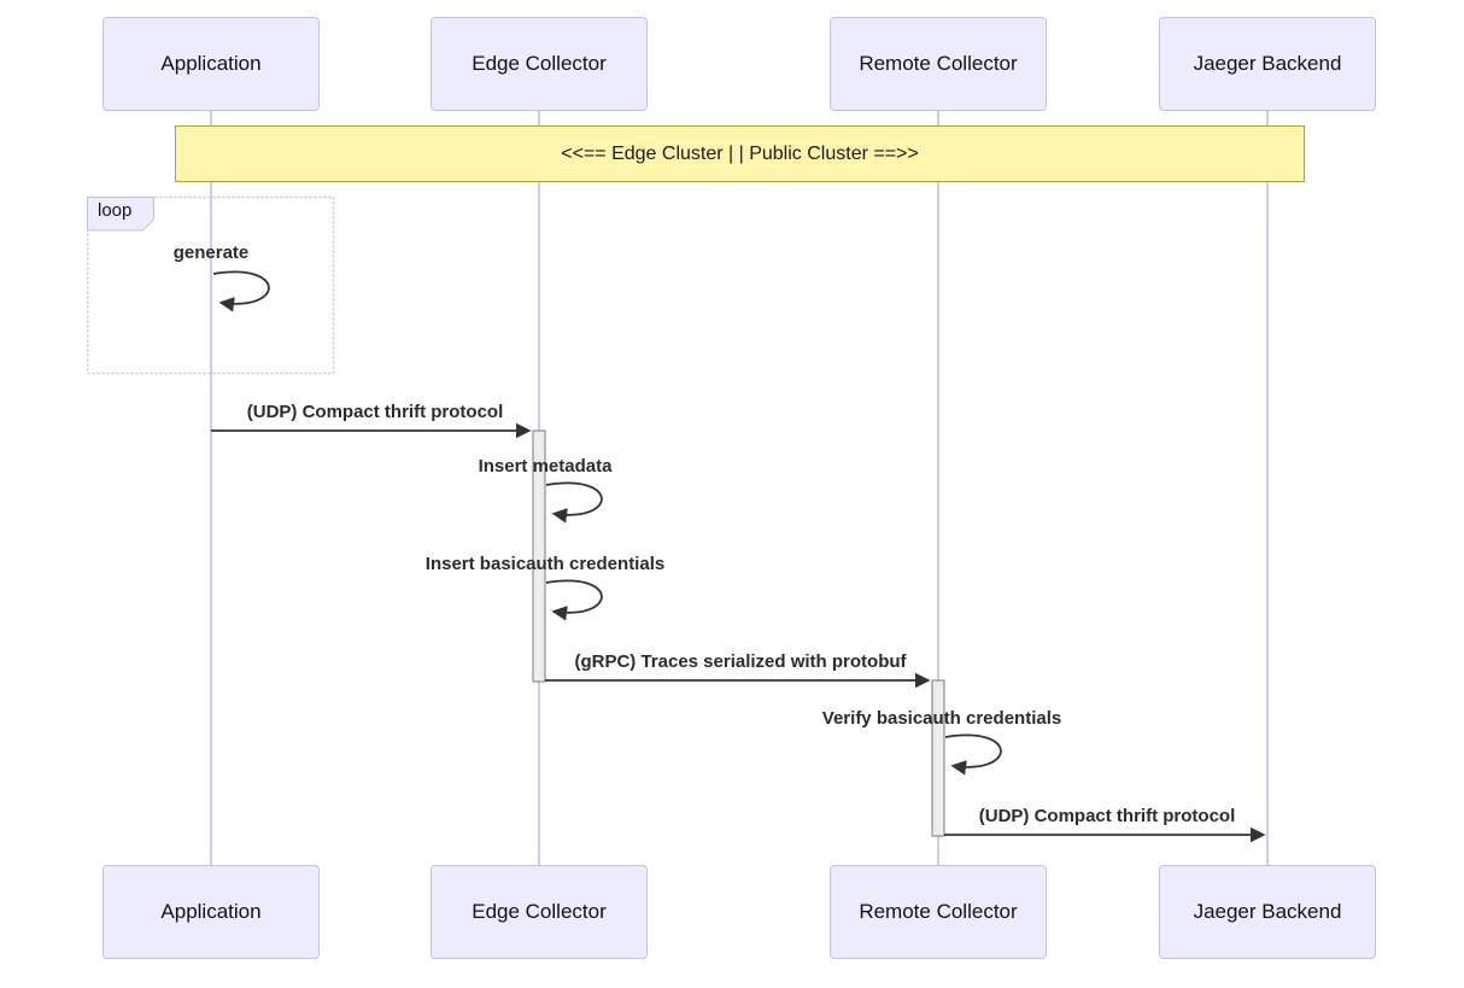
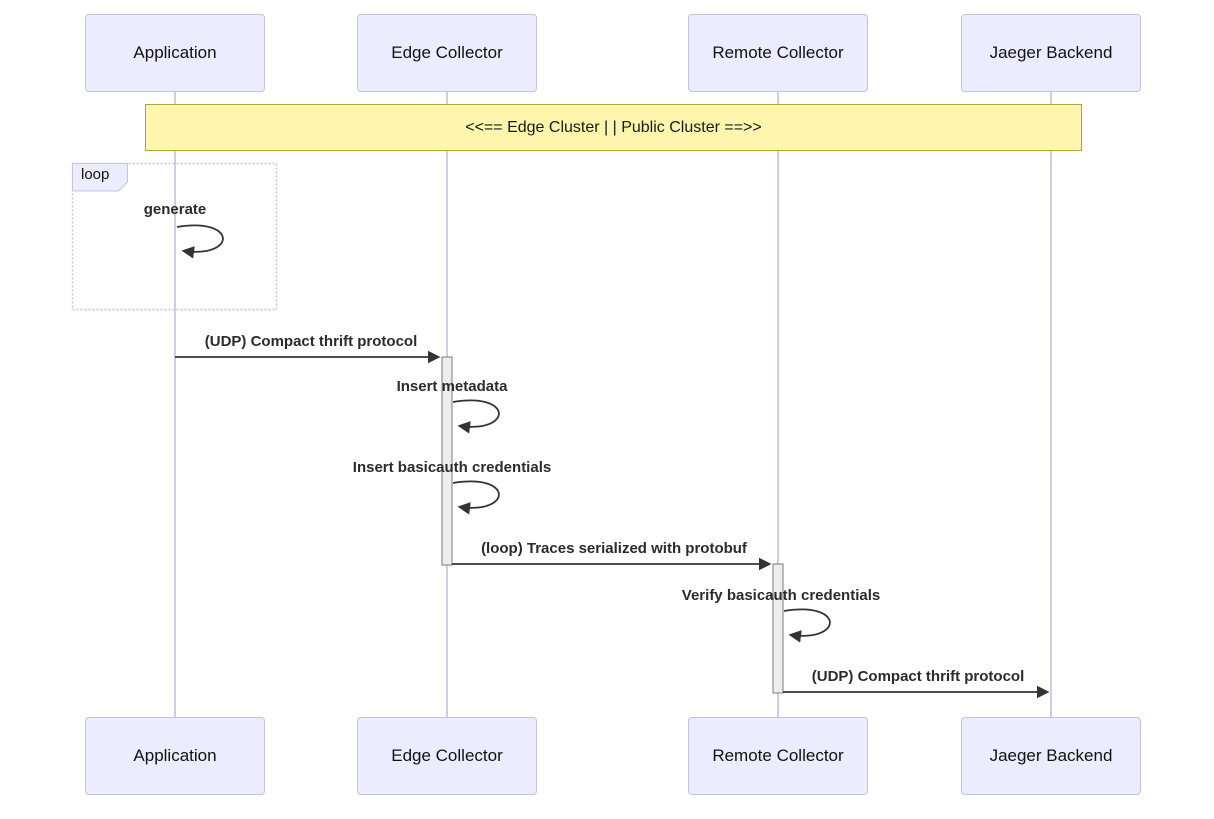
  <<== Edge Cluster | | Public Cluster ==>>
  Application
  Edge Collector
  Remote Collector
  Jaeger Backend
  Application
  Edge Collector
  Remote Collector
  Jaeger Backend
  loop
  generate
  (UDP) Compact thrift protocol
  Insert metadata
  Insert basicauth credentials
- (gRPC) Traces serialized with protobuf
+ (loop) Traces serialized with protobuf
  Verify basicauth credentials
  (UDP) Compact thrift protocol
